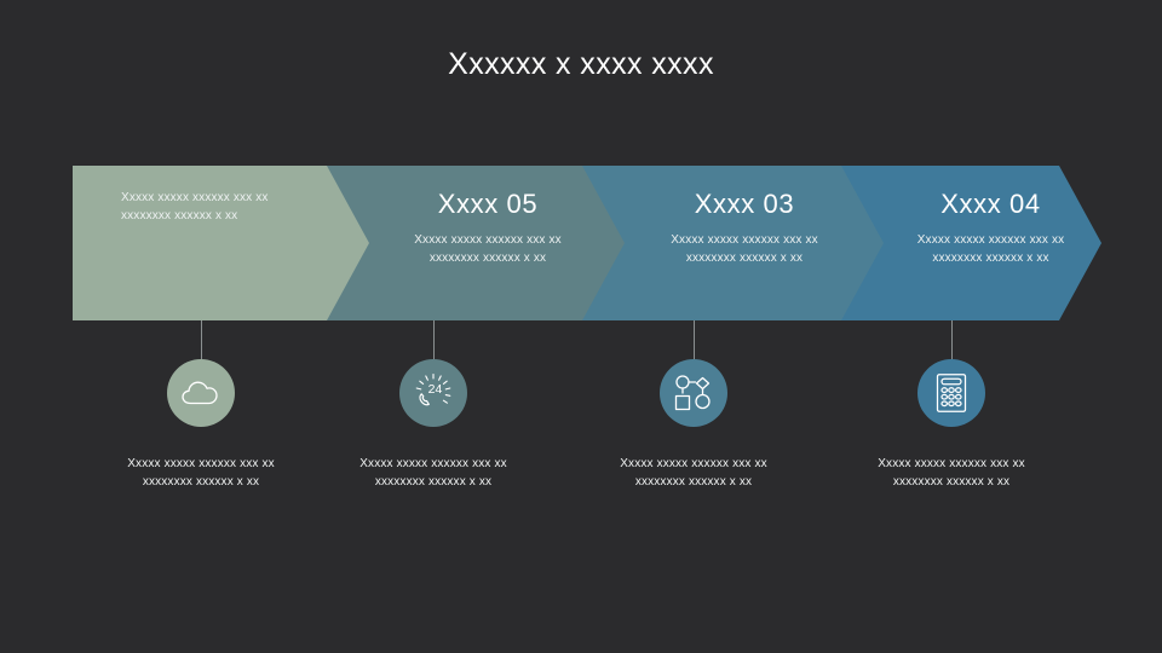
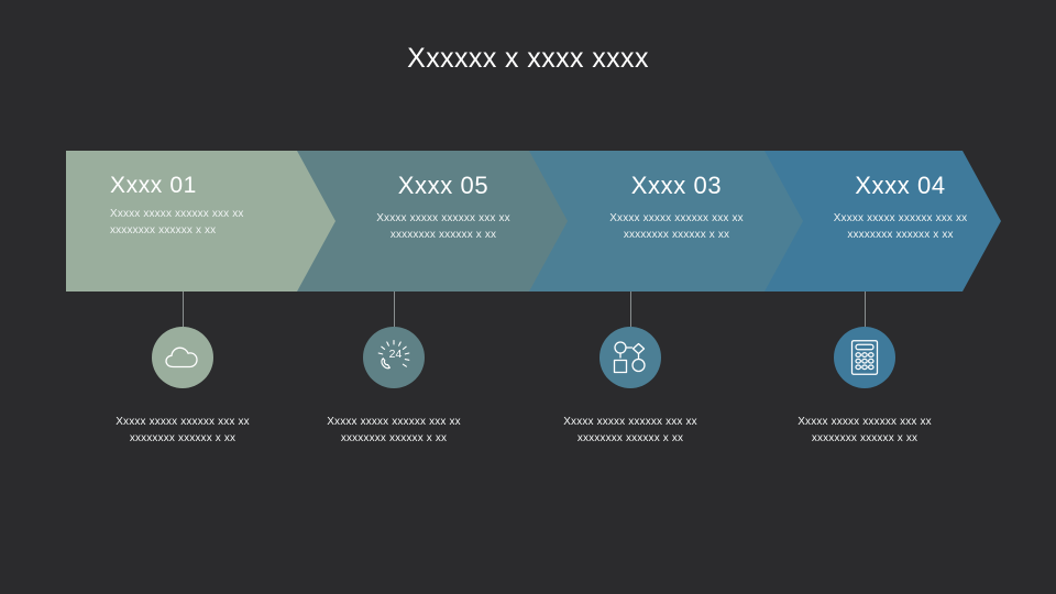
  Xxxxxx x xxxx xxxx
+ Xxxx 01
  Xxxxx xxxxx xxxxxx xxx xx xxxxxxxx xxxxxx x xx
  Xxxx 05
  Xxxxx xxxxx xxxxxx xxx xx xxxxxxxx xxxxxx x xx
  Xxxx 03
  Xxxxx xxxxx xxxxxx xxx xx xxxxxxxx xxxxxx x xx
  Xxxx 04
  Xxxxx xxxxx xxxxxx xxx xx xxxxxxxx xxxxxx x xx
  24
  Xxxxx xxxxx xxxxxx xxx xx xxxxxxxx xxxxxx x xx
  Xxxxx xxxxx xxxxxx xxx xx xxxxxxxx xxxxxx x xx
  Xxxxx xxxxx xxxxxx xxx xx xxxxxxxx xxxxxx x xx
  Xxxxx xxxxx xxxxxx xxx xx xxxxxxxx xxxxxx x xx
